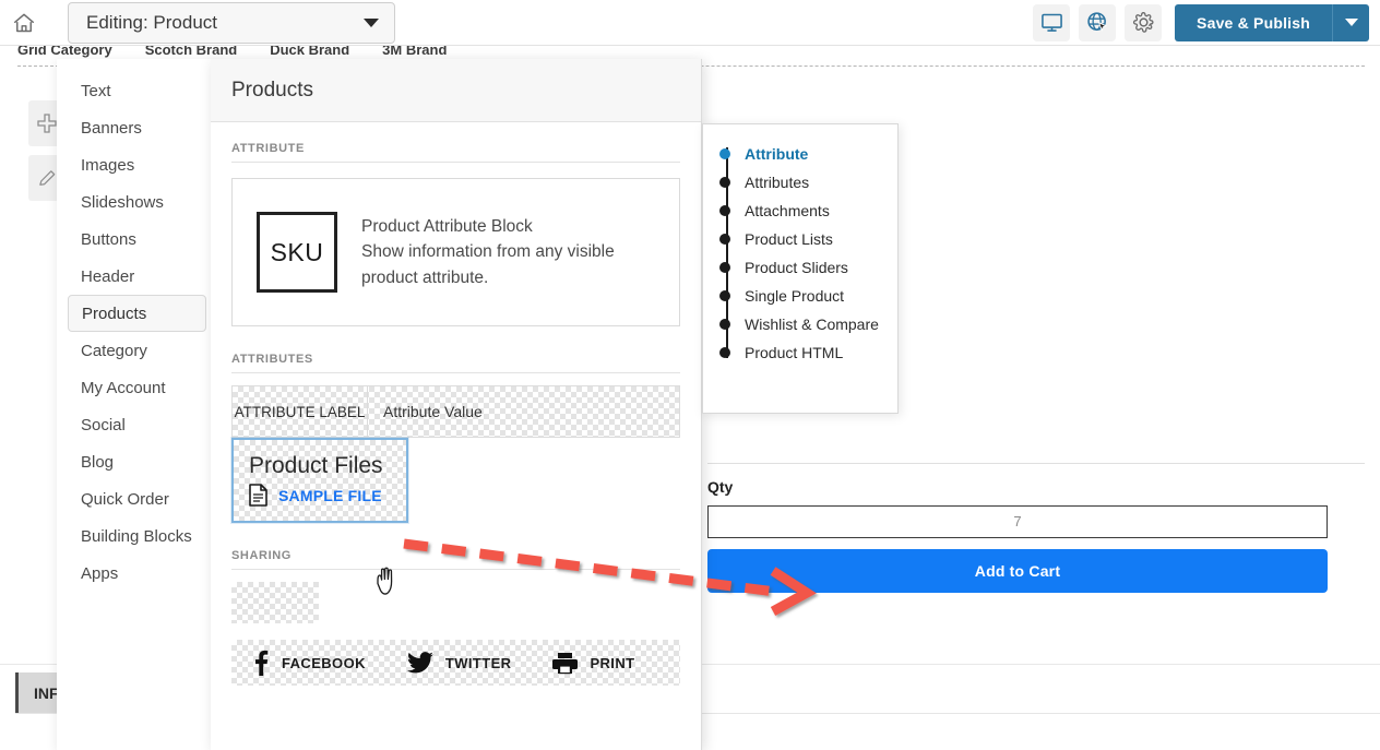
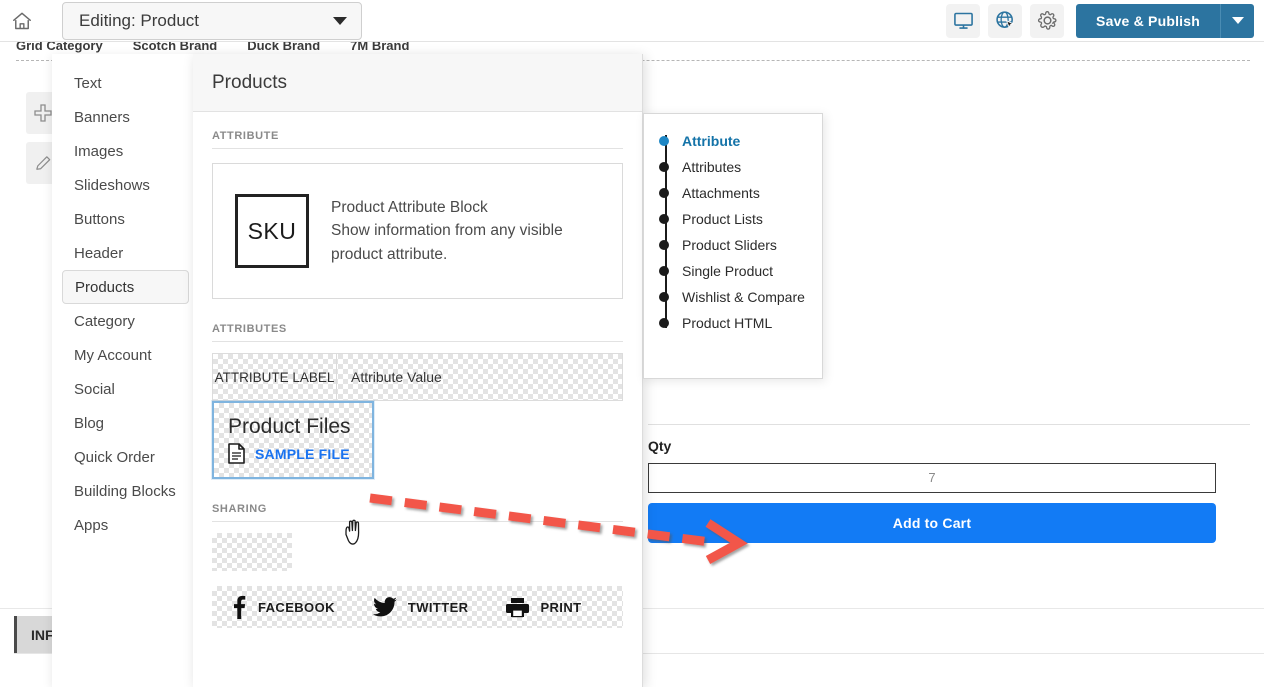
  Grid Category
  Scotch Brand
  Duck Brand
- 3M Brand
+ 7M Brand
  Qty
  7
  Add to Cart
  INF
  Text
  Banners
  Images
  Slideshows
  Buttons
  Header
  Products
  Category
  My Account
  Social
  Blog
  Quick Order
  Building Blocks
  Apps
  Products
  ATTRIBUTE
  SKU
  Product Attribute Block
  Show information from any visible product attribute.
  ATTRIBUTES
  ATTRIBUTE LABEL
  Attribute Value
  Product Files
  SAMPLE FILE
  SHARING
  FACEBOOK
  TWITTER
  PRINT
  Attribute
  Attributes
  Attachments
  Product Lists
  Product Sliders
  Single Product
  Wishlist & Compare
  Product HTML
  Editing: Product
  Save & Publish
